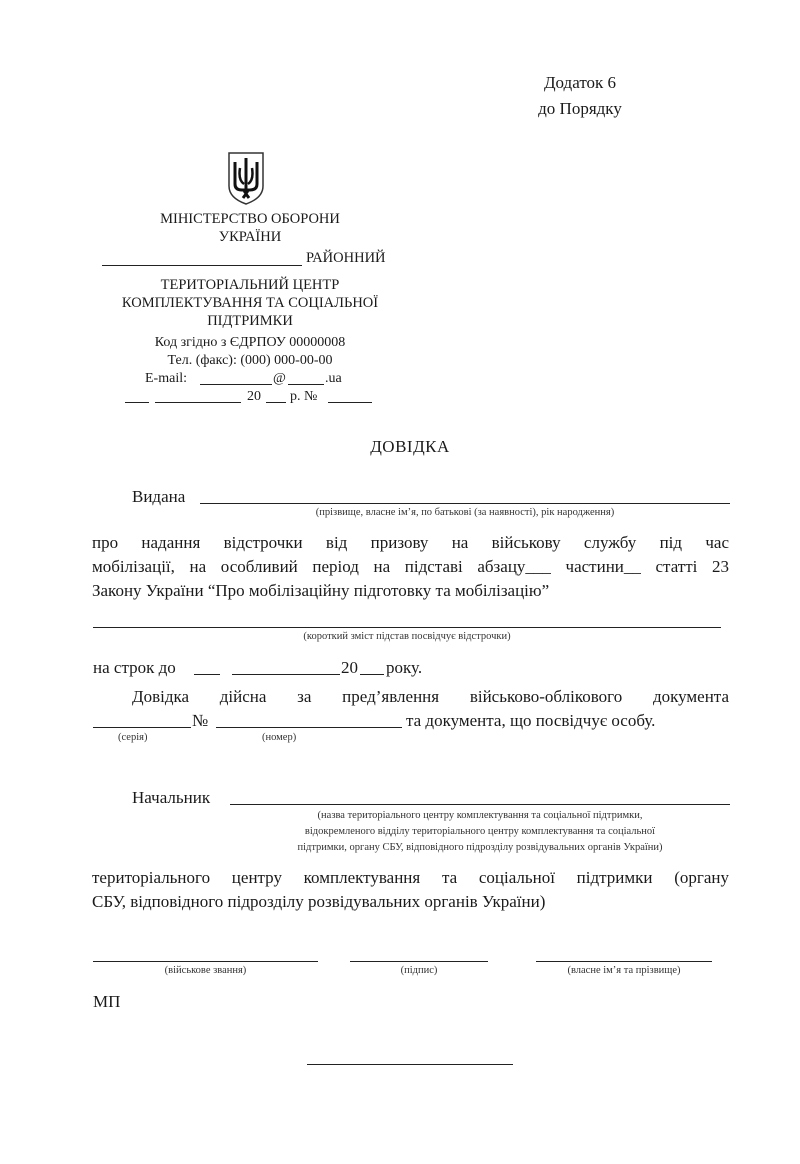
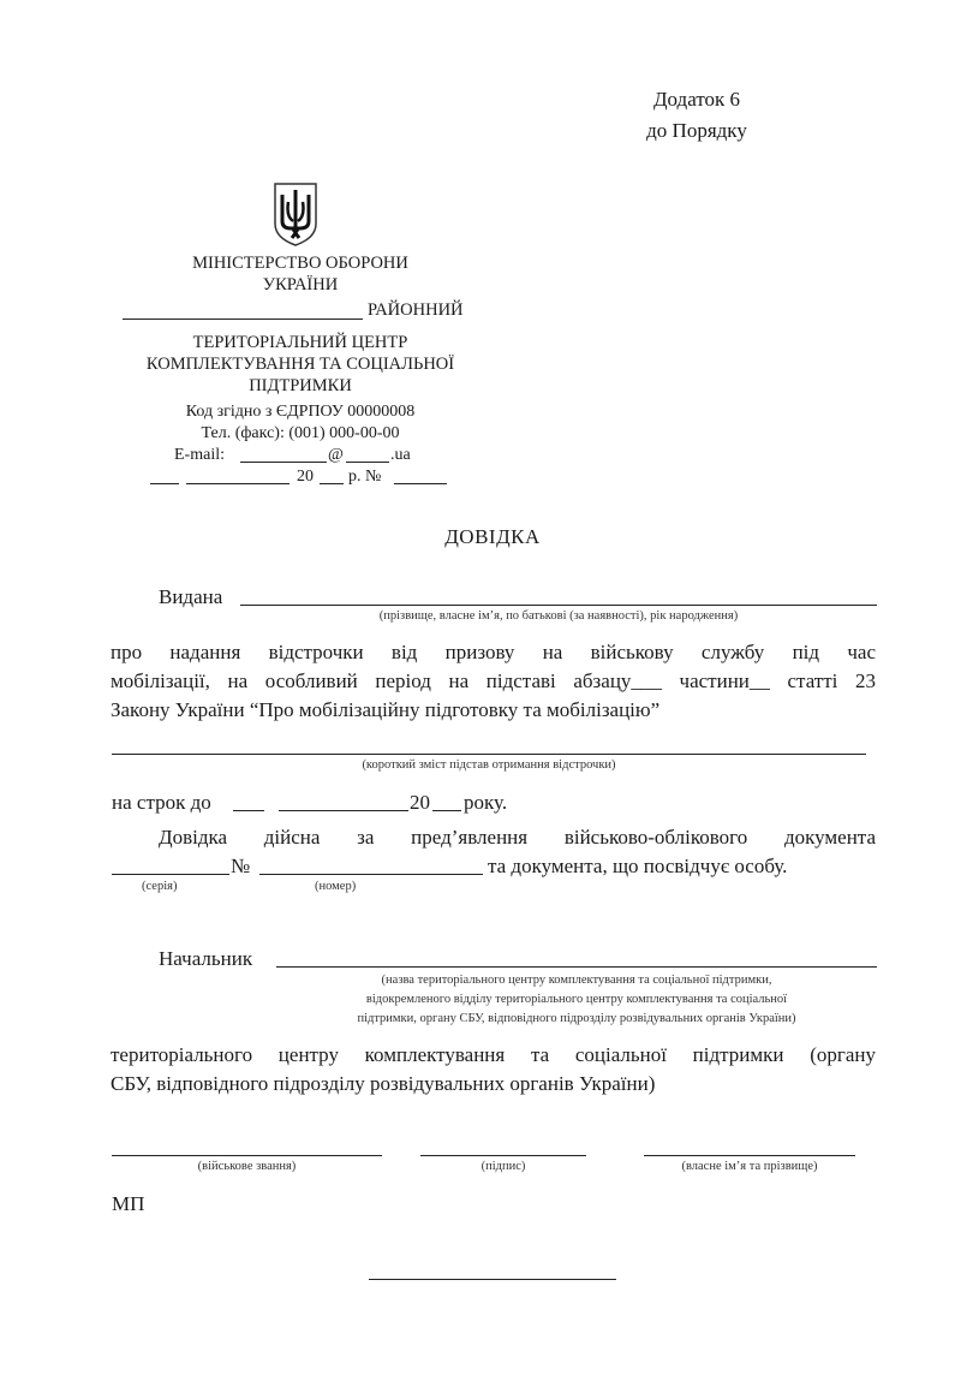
  Додаток 6
  до Порядку
  МІНІСТЕРСТВО ОБОРОНИ
  УКРАЇНИ
  РАЙОННИЙ
  ТЕРИТОРІАЛЬНИЙ ЦЕНТР
  КОМПЛЕКТУВАННЯ ТА СОЦІАЛЬНОЇ
  ПІДТРИМКИ
  Код згідно з ЄДРПОУ 00000008
- Тел. (факс): (000) 000-00-00
+ Тел. (факс): (001) 000-00-00
  E-mail:
  @
  .ua
  20
  р. №
  ДОВІДКА
  Видана
  (прізвище, власне ім’я, по батькові (за наявності), рік народження)
  про надання відстрочки від призову на військову службу під час
  мобілізації, на особливий період на підставі абзацу___ частини__ статті 23
  Закону України “Про мобілізаційну підготовку та мобілізацію”
- (короткий зміст підстав посвідчує відстрочки)
+ (короткий зміст підстав отримання відстрочки)
  на строк до
  20
  року.
  Довідка дійсна за пред’явлення військово-облікового документа
  №
  та документа, що посвідчує особу.
  (серія)
  (номер)
  Начальник
  (назва територіального центру комплектування та соціальної підтримки,
  відокремленого відділу територіального центру комплектування та соціальної
  підтримки, органу СБУ, відповідного підрозділу розвідувальних органів України)
  територіального центру комплектування та соціальної підтримки (органу
  СБУ, відповідного підрозділу розвідувальних органів України)
  (військове звання)
  (підпис)
  (власне ім’я та прізвище)
  МП
